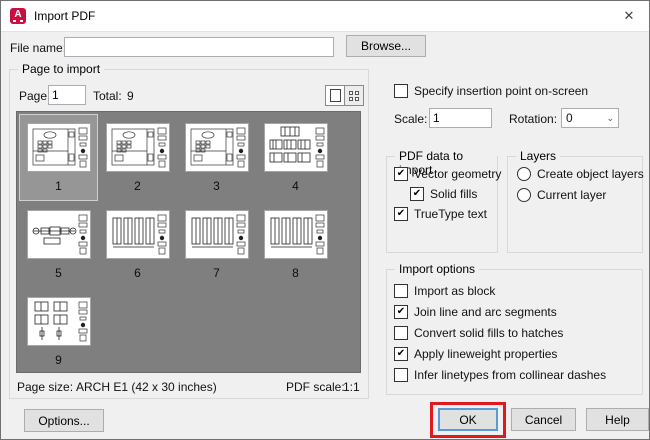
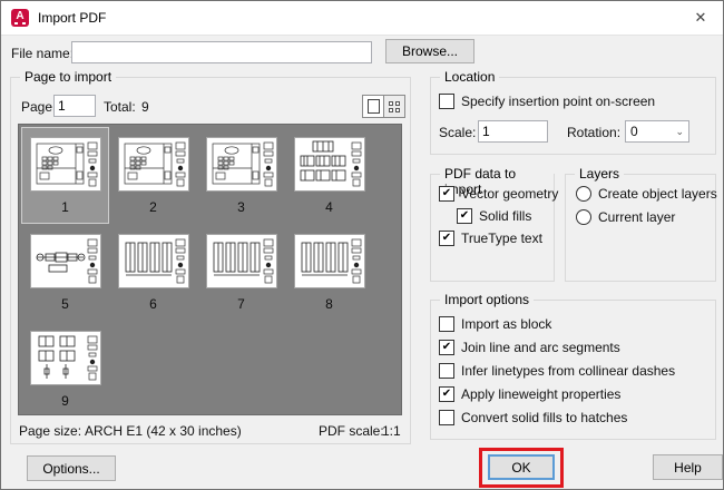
  A
  Import PDF
  ✕
  File name
  Browse...
  Page to import
  Page
  1
  Total:
  9
  1
  2
  3
  4
  5
  6
  7
  8
  9
  Page size:
  ARCH E1 (42 x 30 inches)
  PDF scale:
  1:1
+ Location
  Specify insertion point on-screen
  Scale:
  1
  Rotation:
  0
  ⌄
  PDF data to port
  ✔
  Vector geometry
  ✔
  Solid fills
  ✔
  TrueType text
  Layers
  Create object layers
  Current layer
  Import options
  Import as block
  ✔
  Join line and arc segments
- Convert solid fills to hatches
+ Infer linetypes from collinear dashes
  ✔
  Apply lineweight properties
- Infer linetypes from collinear dashes
+ Convert solid fills to hatches
  Options...
  OK
- Cancel
  Help
